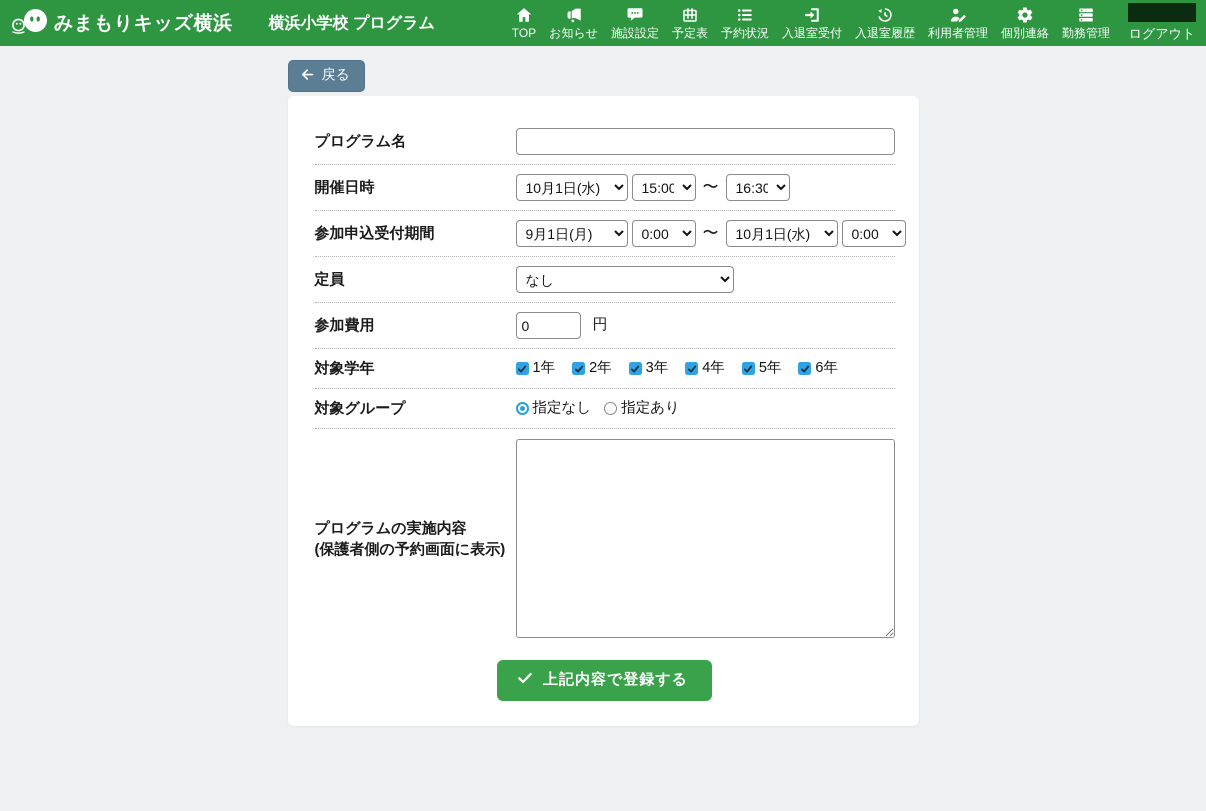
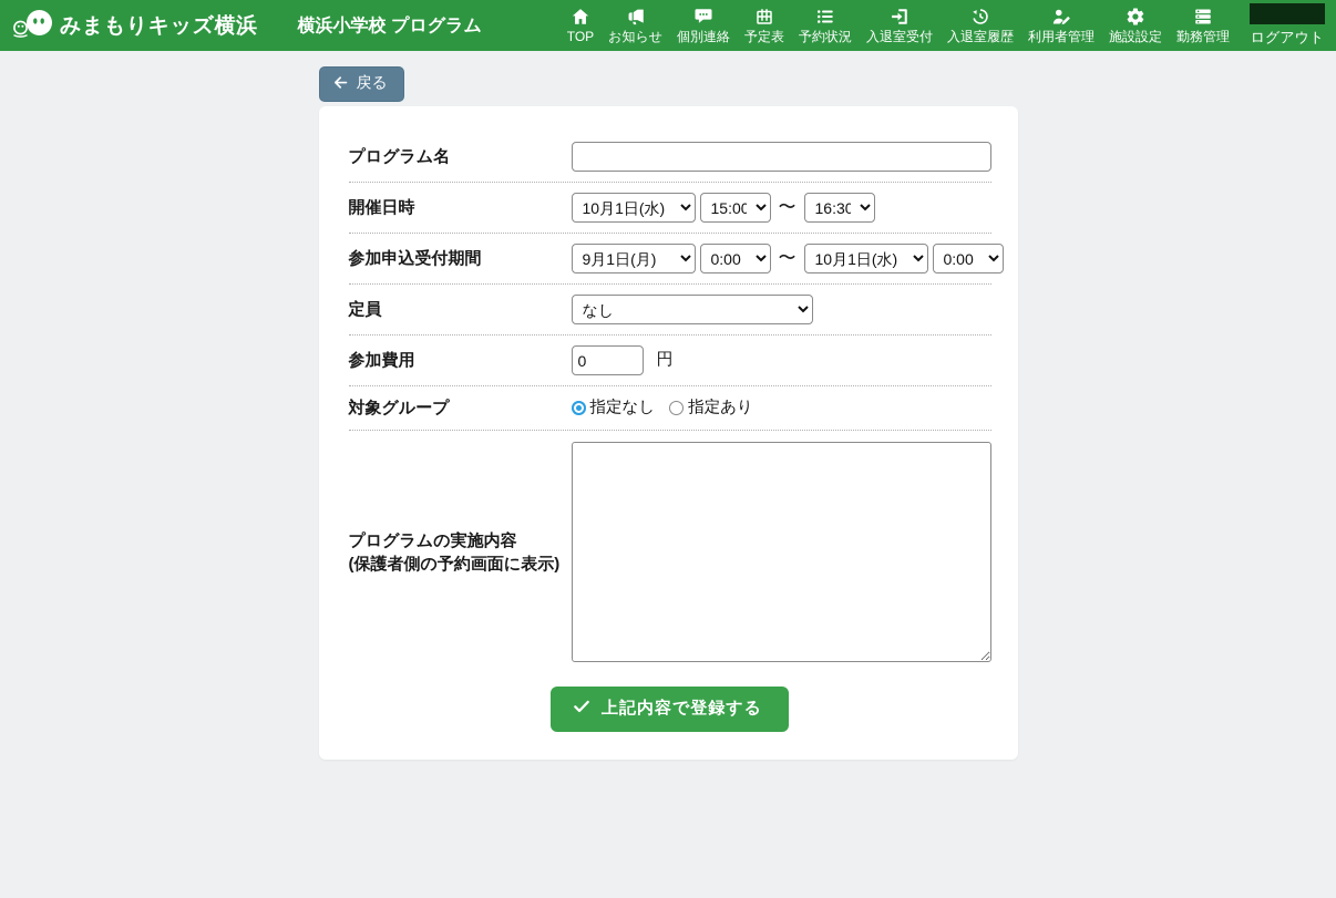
  みまもりキッズ横浜
  横浜小学校 プログラム
  TOP
  お知らせ
- 施設設定
+ 個別連絡
  予定表
  予約状況
  入退室受付
  入退室履歴
  利用者管理
- 個別連絡
+ 施設設定
  勤務管理
  ログアウト
  戻る
  プログラム名
  開催日時
  10月1日(水)
  15:00
  〜
  16:30
  参加申込受付期間
  9月1日(月)
  0:00
  〜
  10月1日(水)
  0:00
  定員
  なし
  参加費用
  0
  円
- 対象学年
- 1年
- 2年
- 3年
- 4年
- 5年
- 6年
  対象グループ
  指定なし
  指定あり
  プログラムの実施内容
  (保護者側の予約画面に表示)
  上記内容で登録する
